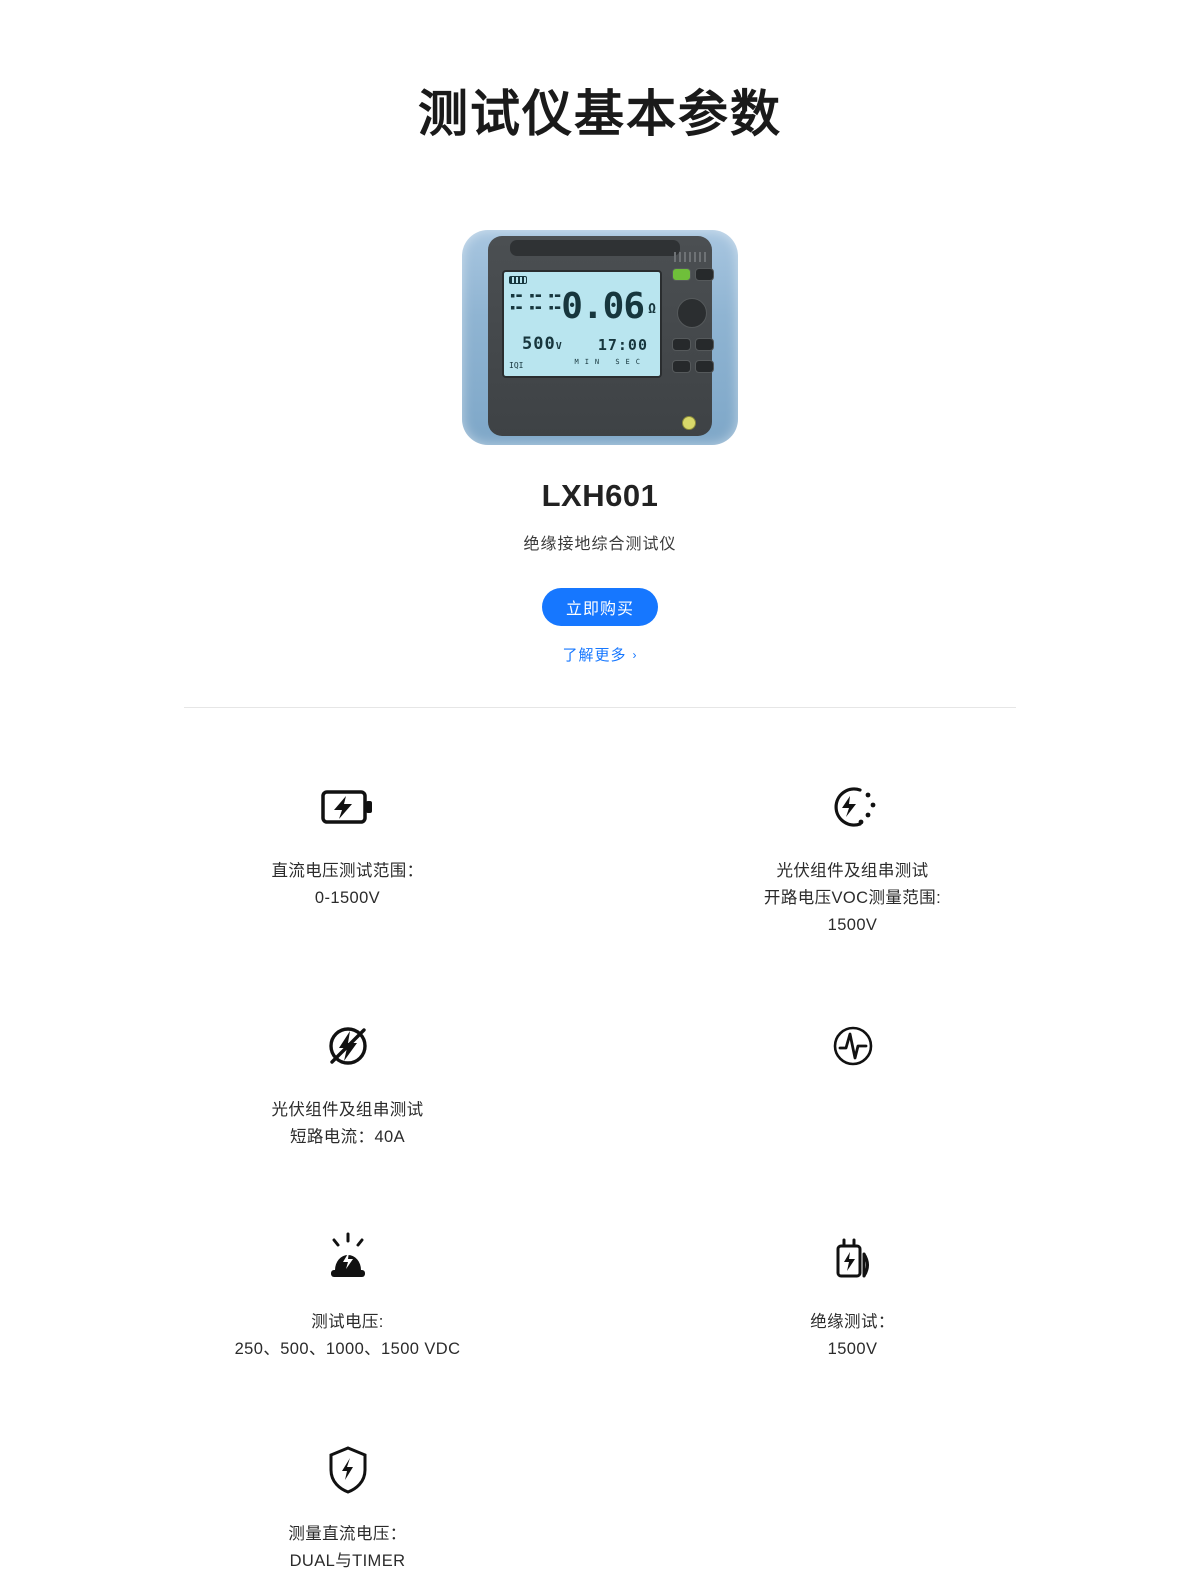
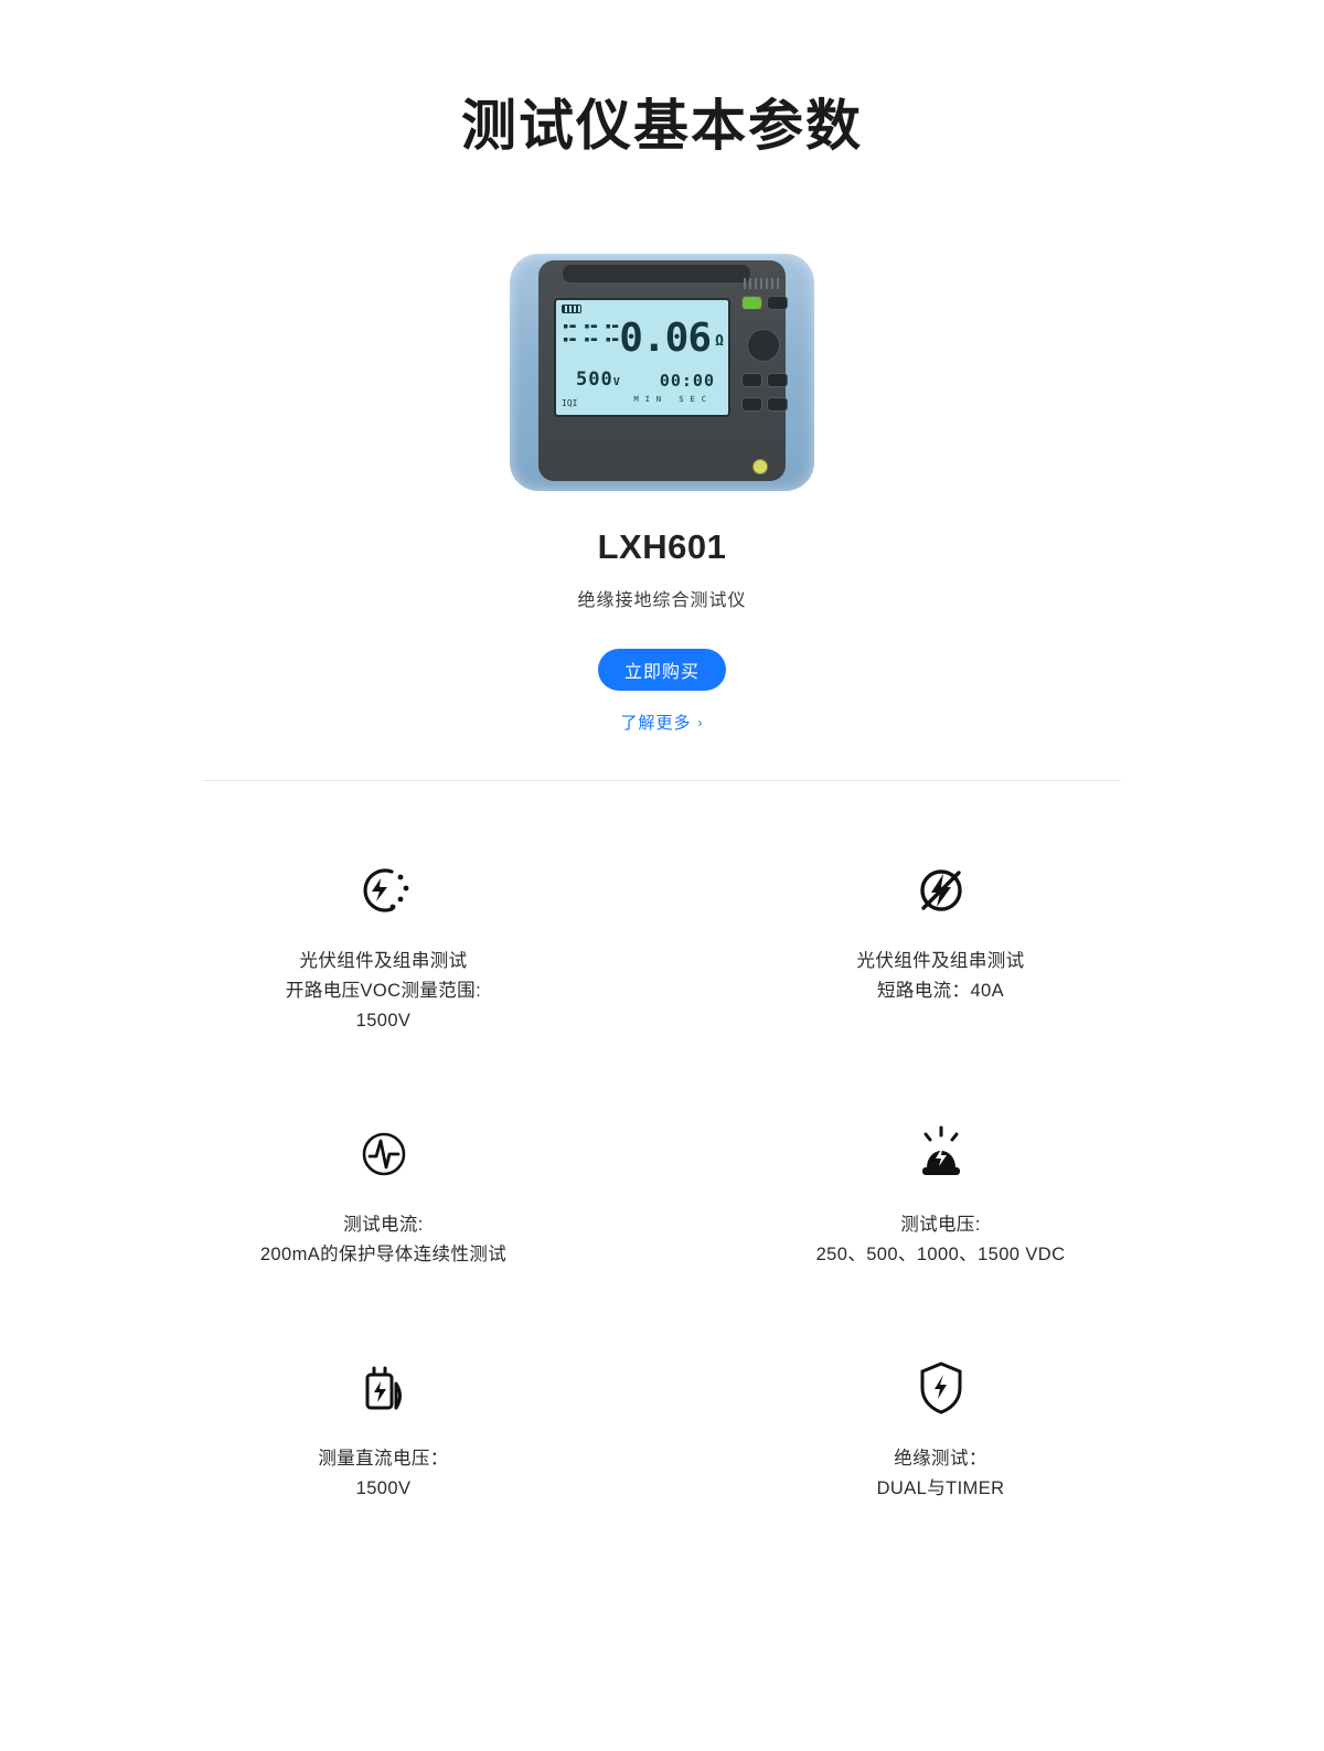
  测试仪基本参数
  ▪▬ ▪▬ ▪▬
  ▪▬ ▪▬ ▪▬
  0.06
  Ω
  500V
- 17:00
+ 00:00
  MIN SEC
  IQI
  LXH601
  绝缘接地综合测试仪
  立即购买
  了解更多
  ›
- 直流电压测试范围：
- 0-1500V
  光伏组件及组串测试
  开路电压VOC测量范围:
  1500V
  光伏组件及组串测试
  短路电流：40A
+ 测试电流:
+ 200mA的保护导体连续性测试
  测试电压:
  250、500、1000、1500 VDC
- 绝缘测试：
+ 测量直流电压：
  1500V
- 测量直流电压：
+ 绝缘测试：
  DUAL与TIMER
